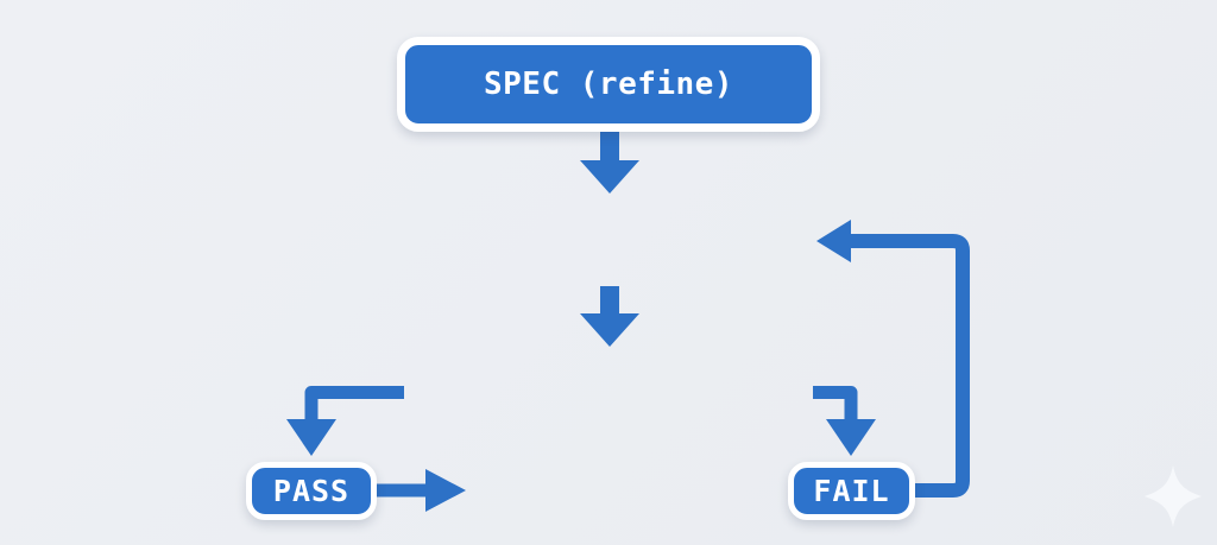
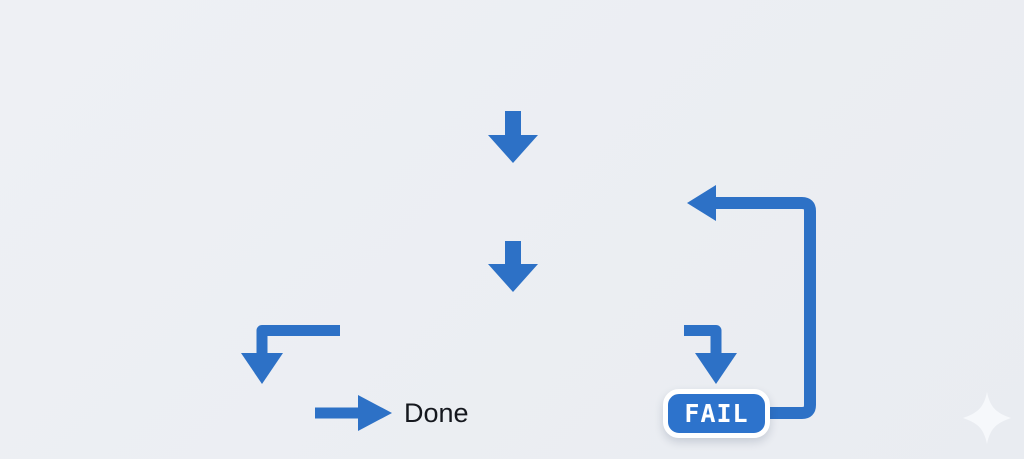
- SPEC (refine)
- PASS
  FAIL
+ Done
